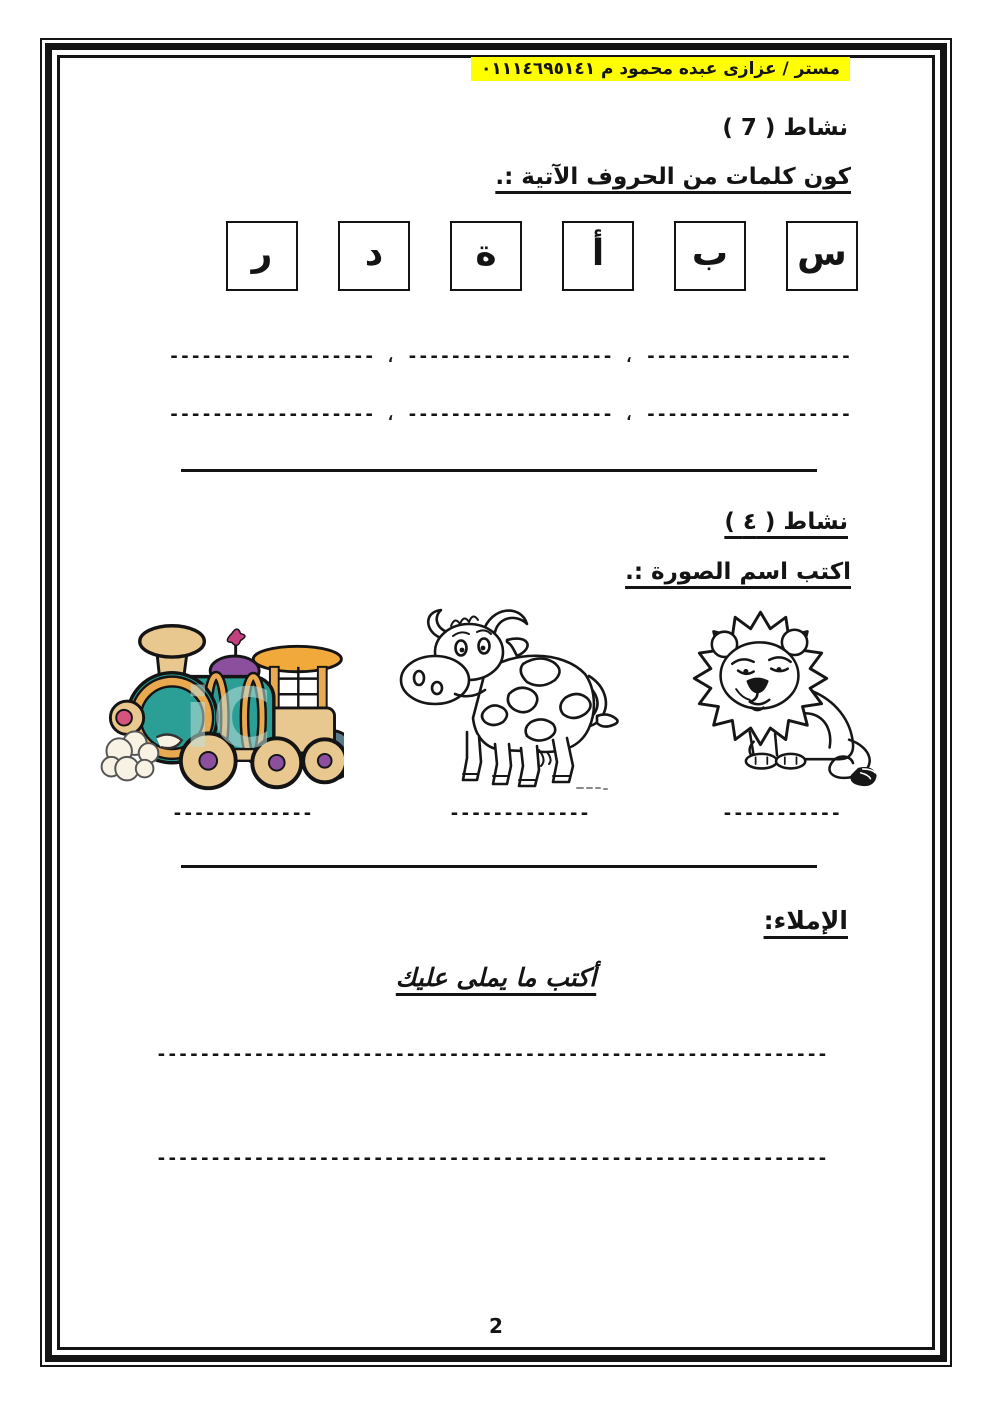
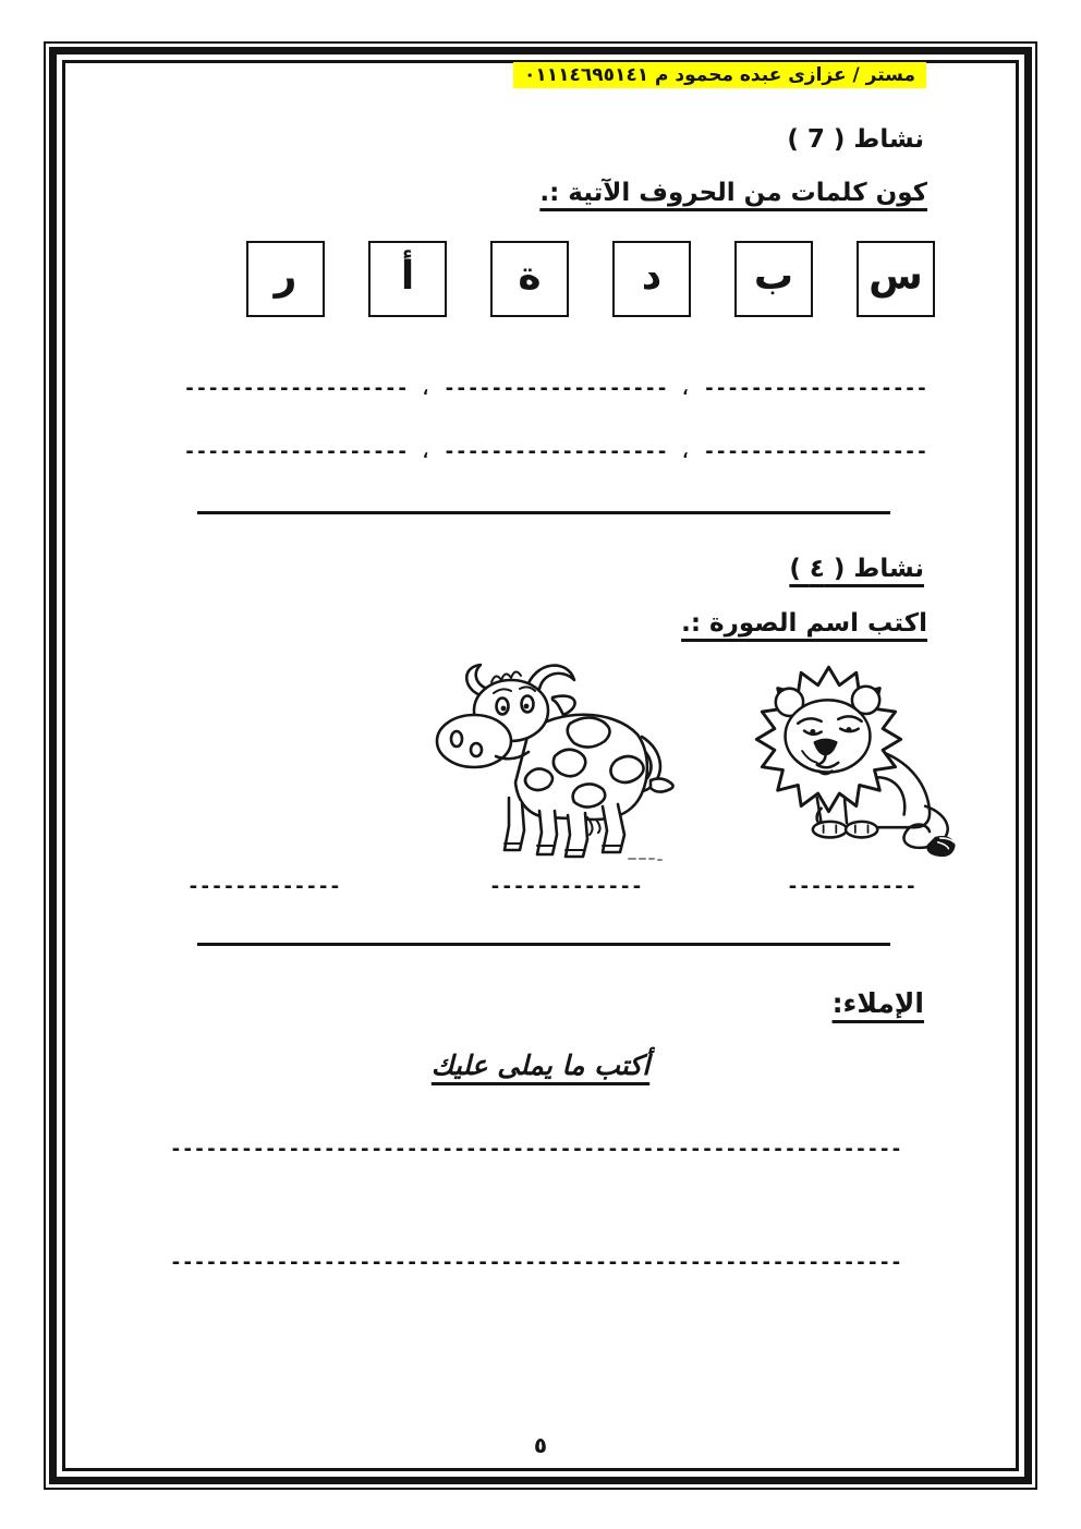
  مستر / عزازى عبده محمود م ٠١١١٤٦٩٥١٤١
  نشاط ( 7 )
  كون كلمات من الحروف الآتية :.
  س
  ب
- أ
+ د
  ة
- د
+ أ
  ر
  ------------------- ، ------------------- ، -------------------
  ------------------- ، ------------------- ، -------------------
  نشاط ( ٤ )
  اكتب اسم الصورة :.
- iC
  -------------
  -------------
  -----------
  الإملاء:
  أكتب ما يملى عليك
  --------------------------------------------------------------
  --------------------------------------------------------------
- 2
+ ٥
